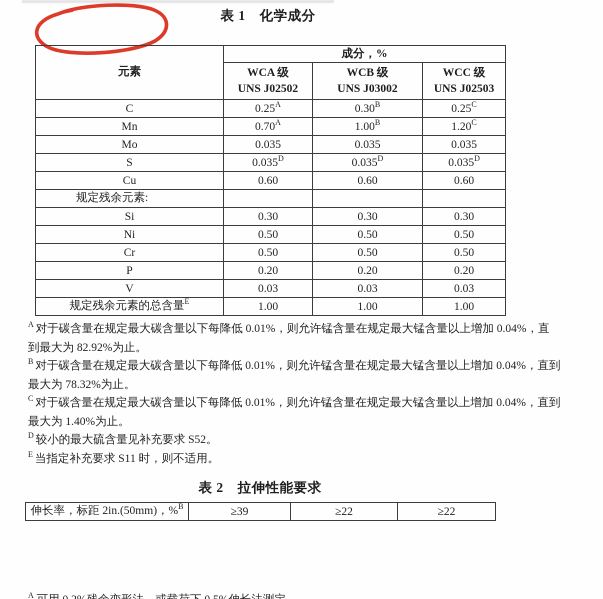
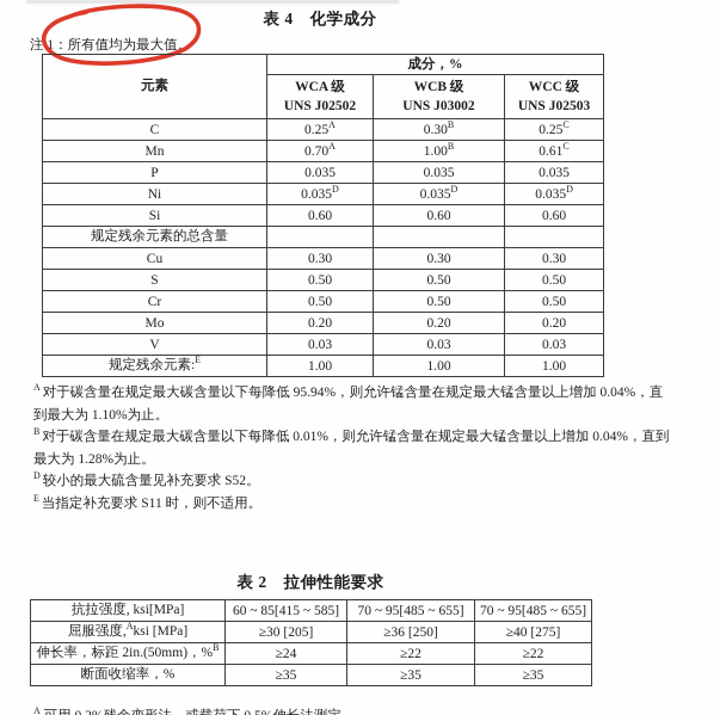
- 表 1 化学成分
+ 表 4 化学成分
+ 注 1：所有值均为最大值。
  元素	成分，%
  WCA 级 UNS J02502	WCB 级 UNS J03002	WCC 级 UNS J02503
  C	0.25A	0.30B	0.25C
- Mn	0.70A	1.00B	1.20C
+ Mn	0.70A	1.00B	0.61C
- Mo	0.035	0.035	0.035
+ P	0.035	0.035	0.035
- S	0.035D	0.035D	0.035D
+ Ni	0.035D	0.035D	0.035D
- Cu	0.60	0.60	0.60
+ Si	0.60	0.60	0.60
- 规定残余元素:
+ 规定残余元素的总含量
- Si	0.30	0.30	0.30
+ Cu	0.30	0.30	0.30
- Ni	0.50	0.50	0.50
+ S	0.50	0.50	0.50
  Cr	0.50	0.50	0.50
- P	0.20	0.20	0.20
+ Mo	0.20	0.20	0.20
  V	0.03	0.03	0.03
- 规定残余元素的总含量E	1.00	1.00	1.00
+ 规定残余元素:E	1.00	1.00	1.00
- A 对于碳含量在规定最大碳含量以下每降低 0.01%，则允许锰含量在规定最大锰含量以上增加 0.04%，直
+ A 对于碳含量在规定最大碳含量以下每降低 95.94%，则允许锰含量在规定最大锰含量以上增加 0.04%，直
- 到最大为 82.92%为止。
+ 到最大为 1.10%为止。
  B 对于碳含量在规定最大碳含量以下每降低 0.01%，则允许锰含量在规定最大锰含量以上增加 0.04%，直到
- 最大为 78.32%为止。
+ 最大为 1.28%为止。
- C 对于碳含量在规定最大碳含量以下每降低 0.01%，则允许锰含量在规定最大锰含量以上增加 0.04%，直到
- 最大为 1.40%为止。
  D 较小的最大硫含量见补充要求 S52。
  E 当指定补充要求 S11 时，则不适用。
  表 2 拉伸性能要求
+ 抗拉强度, ksi[MPa]	60 ~ 85[415 ~ 585]	70 ~ 95[485 ~ 655]	70 ~ 95[485 ~ 655]
+ 屈服强度,Aksi [MPa]	≥30 [205]	≥36 [250]	≥40 [275]
- 伸长率，标距 2in.(50mm)，%B	≥39	≥22	≥22
+ 伸长率，标距 2in.(50mm)，%B	≥24	≥22	≥22
+ 断面收缩率，%	≥35	≥35	≥35
